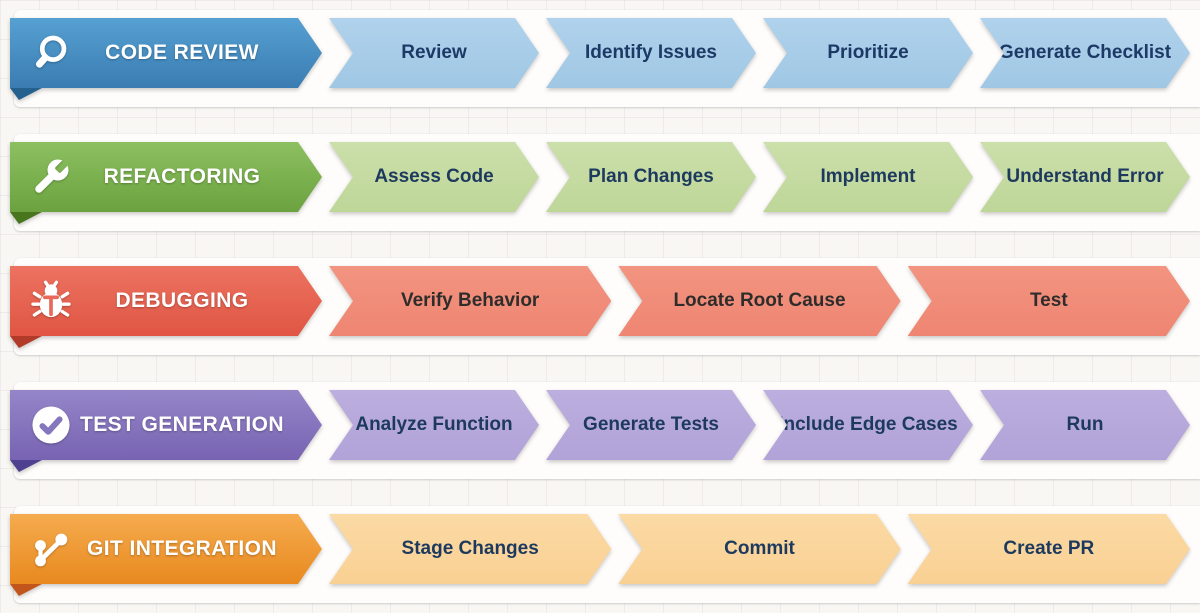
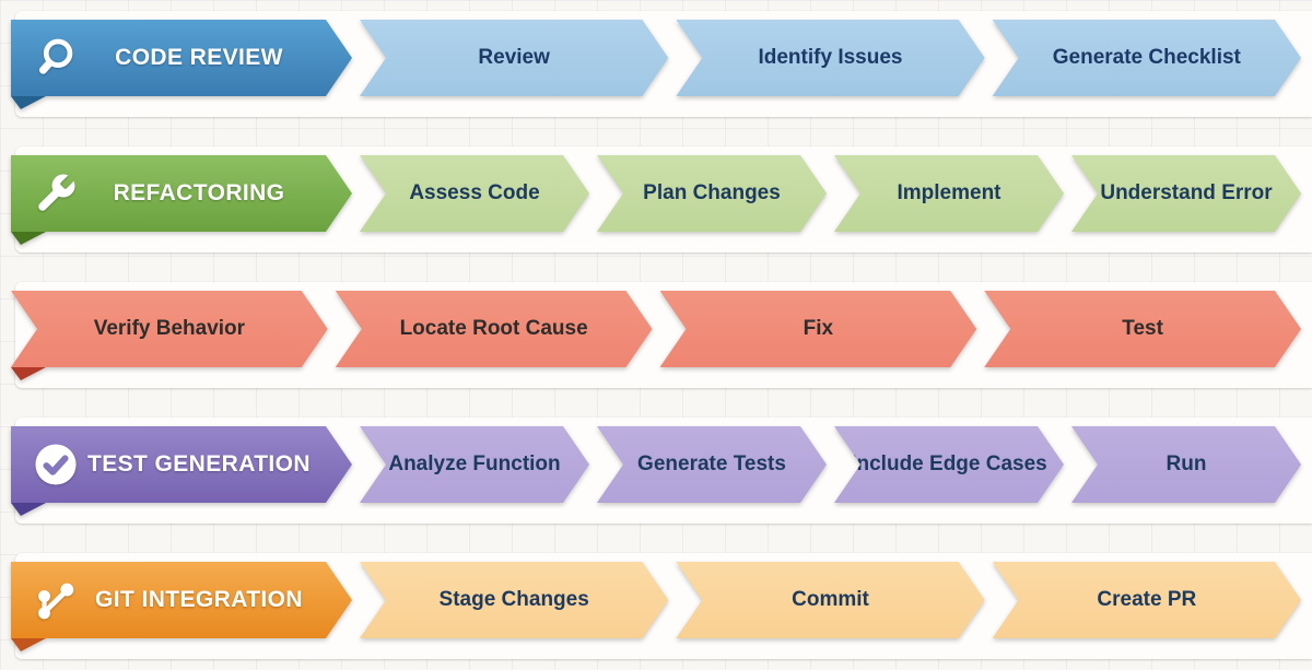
  CODE REVIEW
  Review
  Identify Issues
- Prioritize
  Generate Checklist
  REFACTORING
  Assess Code
  Plan Changes
  Implement
  Understand Error
- DEBUGGING
  Verify Behavior
  Locate Root Cause
+ Fix
  Test
  TEST GENERATION
  Analyze Function
  Generate Tests
  nclude Edge Cases
  Run
  GIT INTEGRATION
  Stage Changes
  Commit
  Create PR
